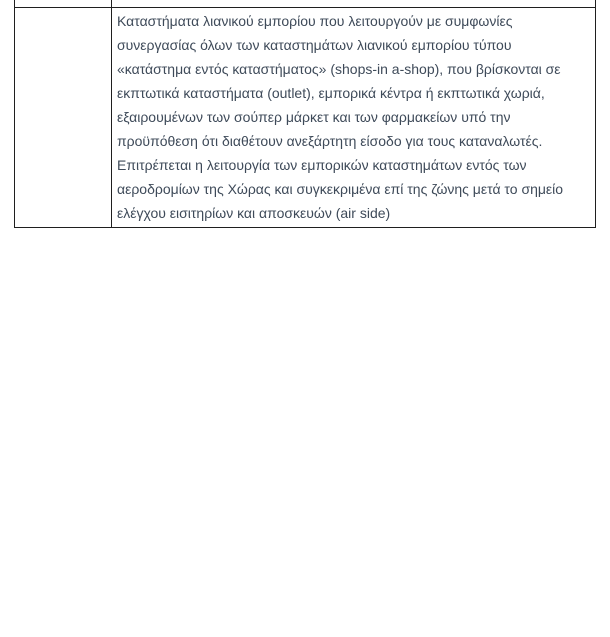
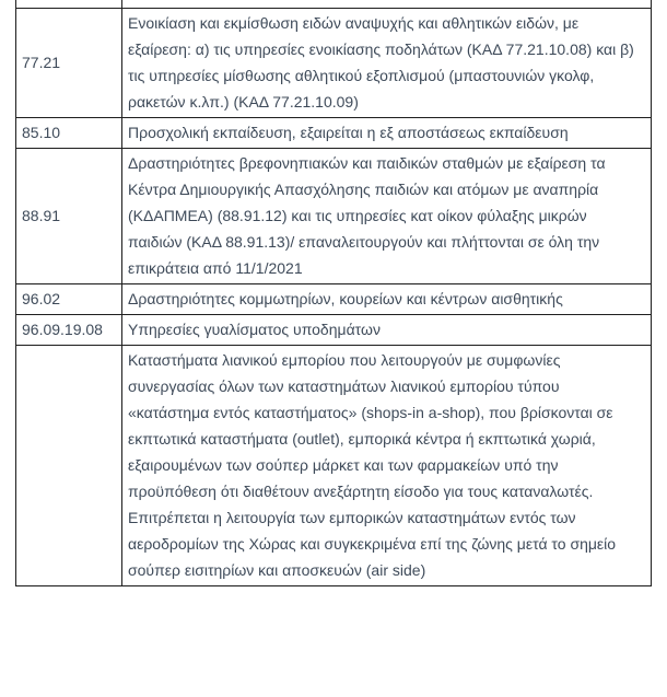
+ 77.21	Ενοικίαση και εκμίσθωση ειδών αναψυχής και αθλητικών ειδών, με εξαίρεση: α) τις υπηρεσίες ενοικίασης ποδηλάτων (ΚΑΔ 77.21.10.08) και β) τις υπηρεσίες μίσθωσης αθλητικού εξοπλισμού (μπαστουνιών γκολφ, ρακετών κ.λπ.) (ΚΑΔ 77.21.10.09)
+ 85.10	Προσχολική εκπαίδευση, εξαιρείται η εξ αποστάσεως εκπαίδευση
+ 88.91	Δραστηριότητες βρεφονηπιακών και παιδικών σταθμών με εξαίρεση τα Κέντρα Δημιουργικής Απασχόλησης παιδιών και ατόμων με αναπηρία (ΚΔΑΠΜΕΑ) (88.91.12) και τις υπηρεσίες κατ οίκον φύλαξης μικρών παιδιών (ΚΑΔ 88.91.13)/ επαναλειτουργούν και πλήττονται σε όλη την επικράτεια από 11/1/2021
+ 96.02	Δραστηριότητες κομμωτηρίων, κουρείων και κέντρων αισθητικής
+ 96.09.19.08	Υπηρεσίες γυαλίσματος υποδημάτων
- 	Καταστήματα λιανικού εμπορίου που λειτουργούν με συμφωνίες συνεργασίας όλων των καταστημάτων λιανικού εμπορίου τύπου «κατάστημα εντός καταστήματος» (shops-in a-shop), που βρίσκονται σε εκπτωτικά καταστήματα (outlet), εμπορικά κέντρα ή εκπτωτικά χωριά, εξαιρουμένων των σούπερ μάρκετ και των φαρμακείων υπό την προϋπόθεση ότι διαθέτουν ανεξάρτητη είσοδο για τους καταναλωτές. Επιτρέπεται η λειτουργία των εμπορικών καταστημάτων εντός των αεροδρομίων της Χώρας και συγκεκριμένα επί της ζώνης μετά το σημείο ελέγχου εισιτηρίων και αποσκευών (air side)
+ 	Καταστήματα λιανικού εμπορίου που λειτουργούν με συμφωνίες συνεργασίας όλων των καταστημάτων λιανικού εμπορίου τύπου «κατάστημα εντός καταστήματος» (shops-in a-shop), που βρίσκονται σε εκπτωτικά καταστήματα (outlet), εμπορικά κέντρα ή εκπτωτικά χωριά, εξαιρουμένων των σούπερ μάρκετ και των φαρμακείων υπό την προϋπόθεση ότι διαθέτουν ανεξάρτητη είσοδο για τους καταναλωτές. Επιτρέπεται η λειτουργία των εμπορικών καταστημάτων εντός των αεροδρομίων της Χώρας και συγκεκριμένα επί της ζώνης μετά το σημείο σούπερ εισιτηρίων και αποσκευών (air side)
